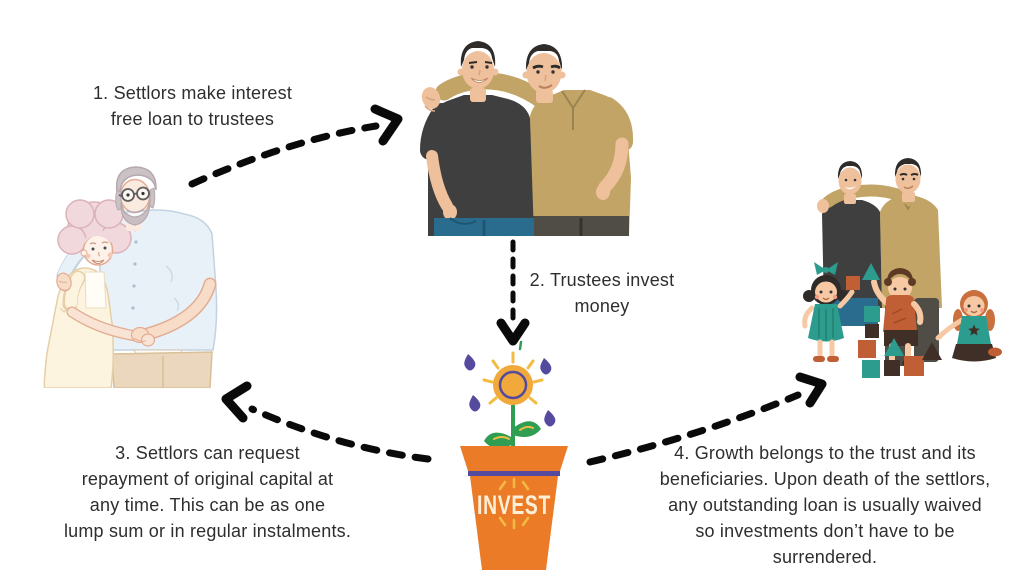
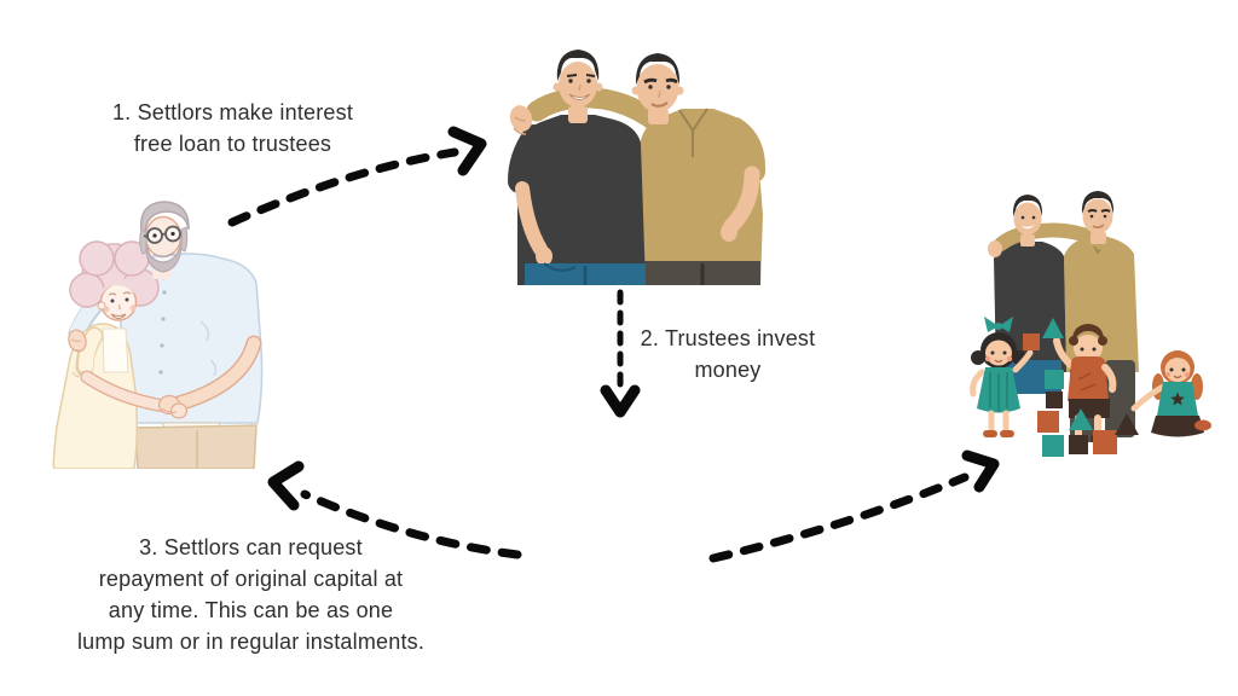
  1. Settlors make interest
  free loan to trustees
  2. Trustees invest
  money
  3. Settlors can request
  repayment of original capital at
  any time. This can be as one
  lump sum or in regular instalments.
- 4. Growth belongs to the trust and its
- beneficiaries. Upon death of the settlors,
- any outstanding loan is usually waived
- so investments don’t have to be
- surrendered.
- INVEST
